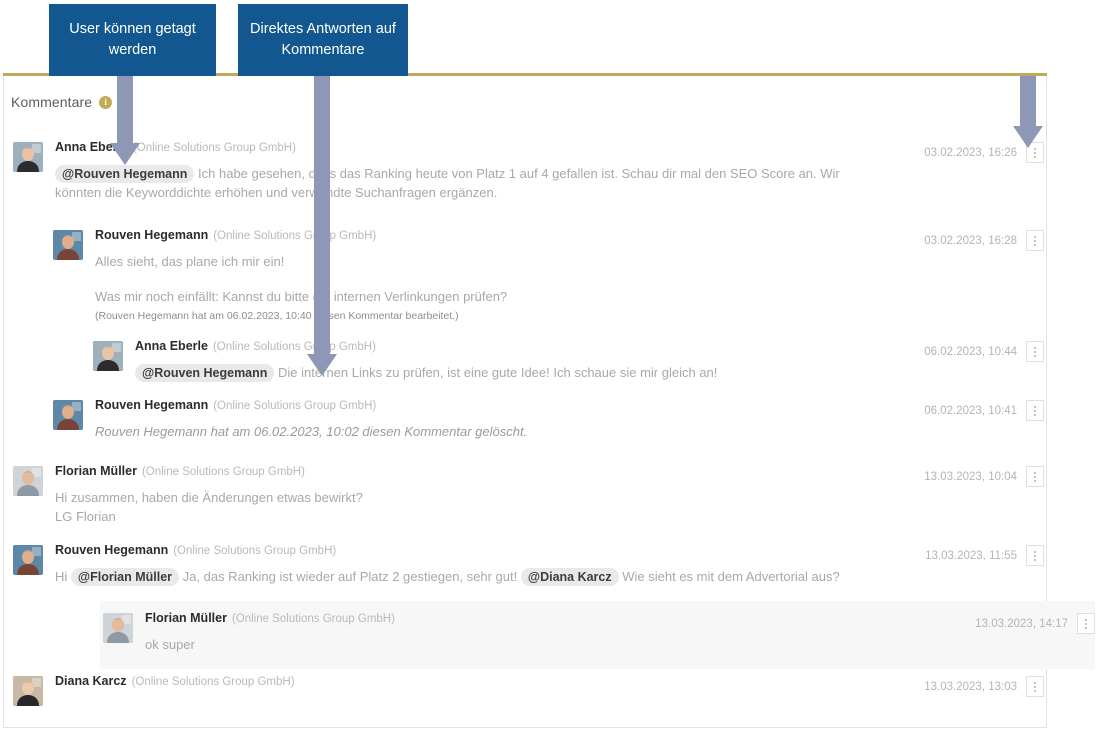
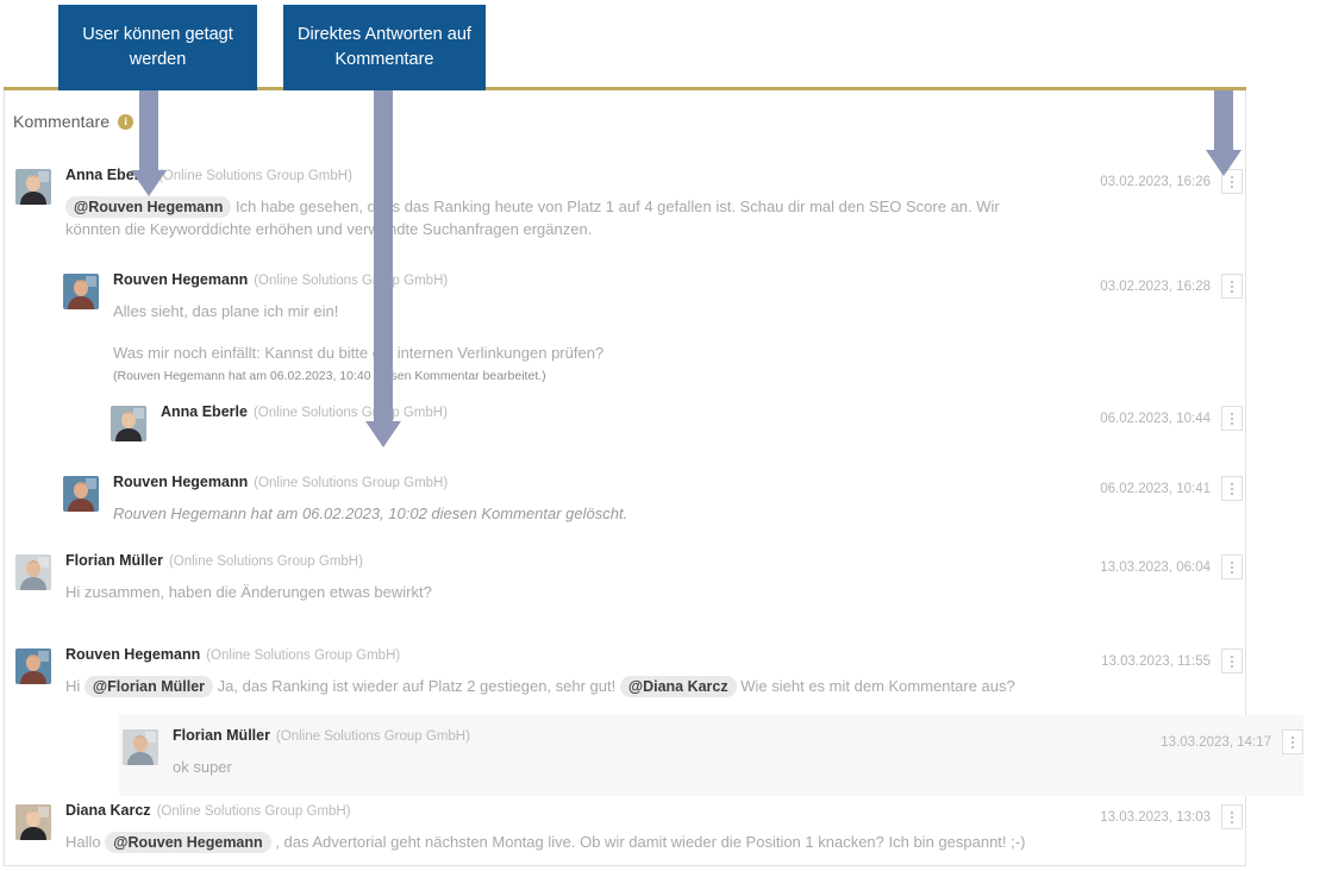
  Kommentare
  i
  03.02.2023, 16:26
  Anna Eberle
  (Online Solutions Group GmbH)
  @Rouven Hegemann Ich habe gesehen, ds das Ranking heute von Platz 1 auf 4 gefallen ist. Schau dir mal den SEO Score an. Wir könnten die Keyworddichte erhöhen und verdte Suchanfragen ergänzen.
  03.02.2023, 16:28
  Rouven Hegemann
  (Online Solutions Gp GmbH)
  Alles sieht, das plane ich mir ein!
  Was mir noch einfällt: Kannst du bitte internen Verlinkungen prüfen?
  (Rouven Hegemann hat am 06.02.2023, 10:40sen Kommentar bearbeitet.)
  06.02.2023, 10:44
  Anna Eberle
  (Online Solutions Gp GmbH)
- @Rouven Hegemann Die internen Links zu prüfen, ist eine gute Idee! Ich schaue sie mir gleich an!
  06.02.2023, 10:41
  Rouven Hegemann
  (Online Solutions Group GmbH)
  Rouven Hegemann hat am 06.02.2023, 10:02 diesen Kommentar gelöscht.
- 13.03.2023, 10:04
+ 13.03.2023, 06:04
  Florian Müller
  (Online Solutions Group GmbH)
  Hi zusammen, haben die Änderungen etwas bewirkt?
- LG Florian
  13.03.2023, 11:55
  Rouven Hegemann
  (Online Solutions Group GmbH)
- Hi @Florian Müller Ja, das Ranking ist wieder auf Platz 2 gestiegen, sehr gut! @Diana Karcz Wie sieht es mit dem Advertorial aus?
+ Hi @Florian Müller Ja, das Ranking ist wieder auf Platz 2 gestiegen, sehr gut! @Diana Karcz Wie sieht es mit dem Kommentare aus?
  13.03.2023, 14:17
  Florian Müller
  (Online Solutions Group GmbH)
  ok super
  13.03.2023, 13:03
  Diana Karcz
  (Online Solutions Group GmbH)
+ Hallo @Rouven Hegemann , das Advertorial geht nächsten Montag live. Ob wir damit wieder die Position 1 knacken? Ich bin gespannt! ;-)
  User können getagt werden
  Direktes Antworten auf Kommentare
